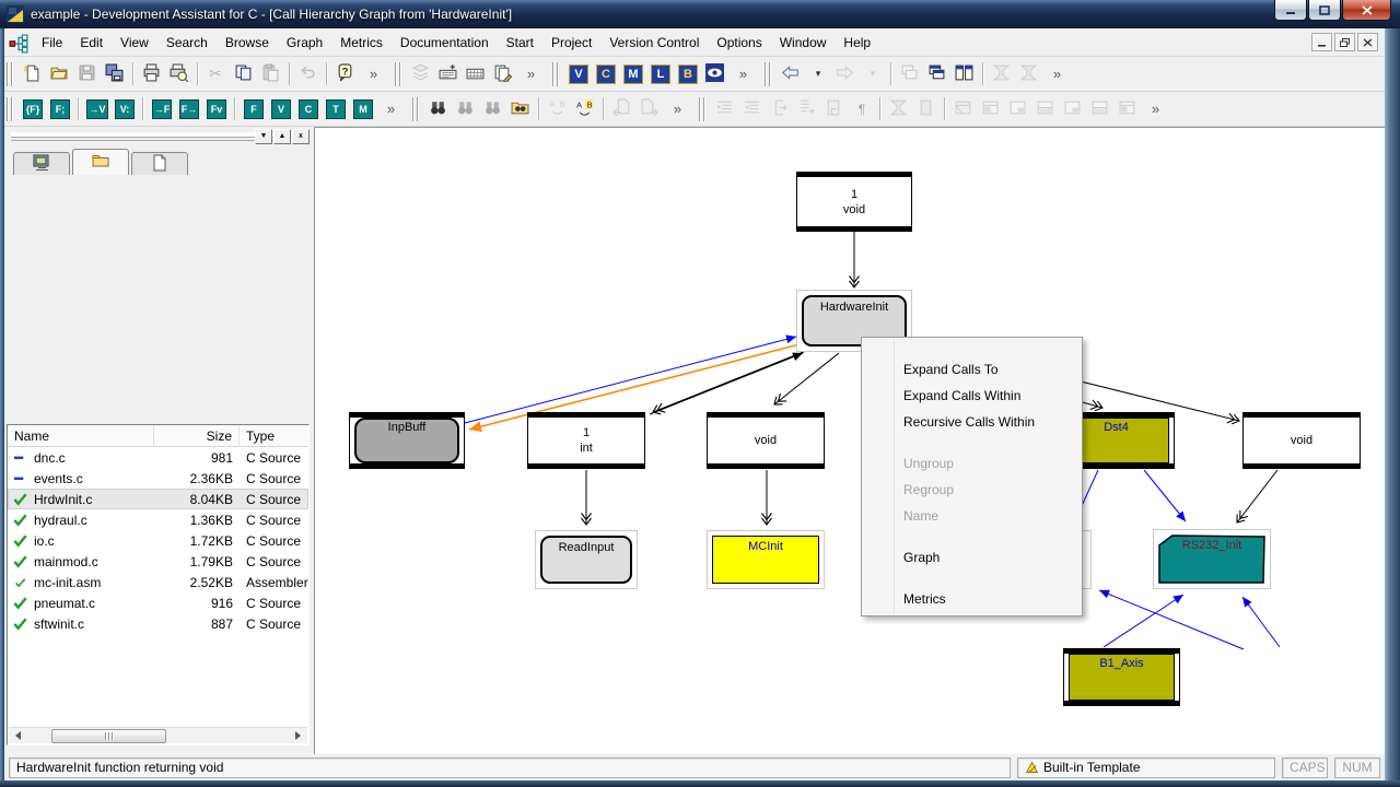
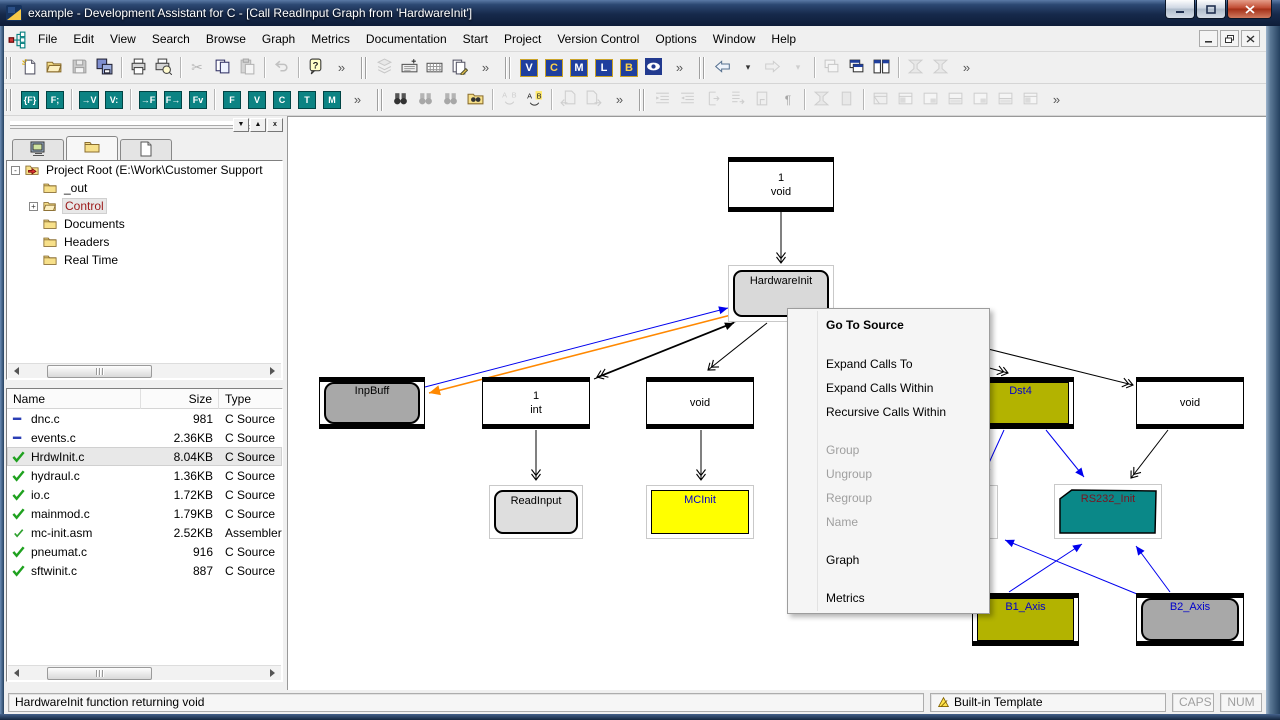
- example - Development Assistant for C - [Call Hierarchy Graph from 'HardwareInit']
+ example - Development Assistant for C - [Call ReadInput Graph from 'HardwareInit']
  File
  Edit
  View
  Search
  Browse
  Graph
  Metrics
  Documentation
  Start
  Project
  Version Control
  Options
  Window
  Help
  ✂
  ?
  »
  »
  V
  C
  M
  L
  B
  »
  ▾
  ▾
  »
  {F}
  F;
  →V
  V:
  →F
  F→
  Fv
  F
  V
  C
  T
  M
  »
  A
  B
  A
  B
  »
  ¶
  »
+ -
+ Project Root (E:\Work\Customer Support
+ _out
+ +
+ Control
+ Documents
+ Headers
+ Real Time
  Name
  Size
  Type
  dnc.c
  981
  C Source
  events.c
  2.36KB
  C Source
  HrdwInit.c
  8.04KB
  C Source
  hydraul.c
  1.36KB
  C Source
  io.c
  1.72KB
  C Source
  mainmod.c
  1.79KB
  C Source
  mc-init.asm
  2.52KB
  Assembler
  pneumat.c
  916
  C Source
  sftwinit.c
  887
  C Source
  1
  void
  HardwareInit
  InpBuff
  1
  int
  void
  Dst4
  void
  ReadInput
  MCInit
  RS232_Init
  B1_Axis
+ B2_Axis
+ Go To Source
  Expand Calls To
  Expand Calls Within
  Recursive Calls Within
+ Group
  Ungroup
  Regroup
  Name
  Graph
  Metrics
  HardwareInit function returning void
  Built-in Template
  CAPS
  NUM
